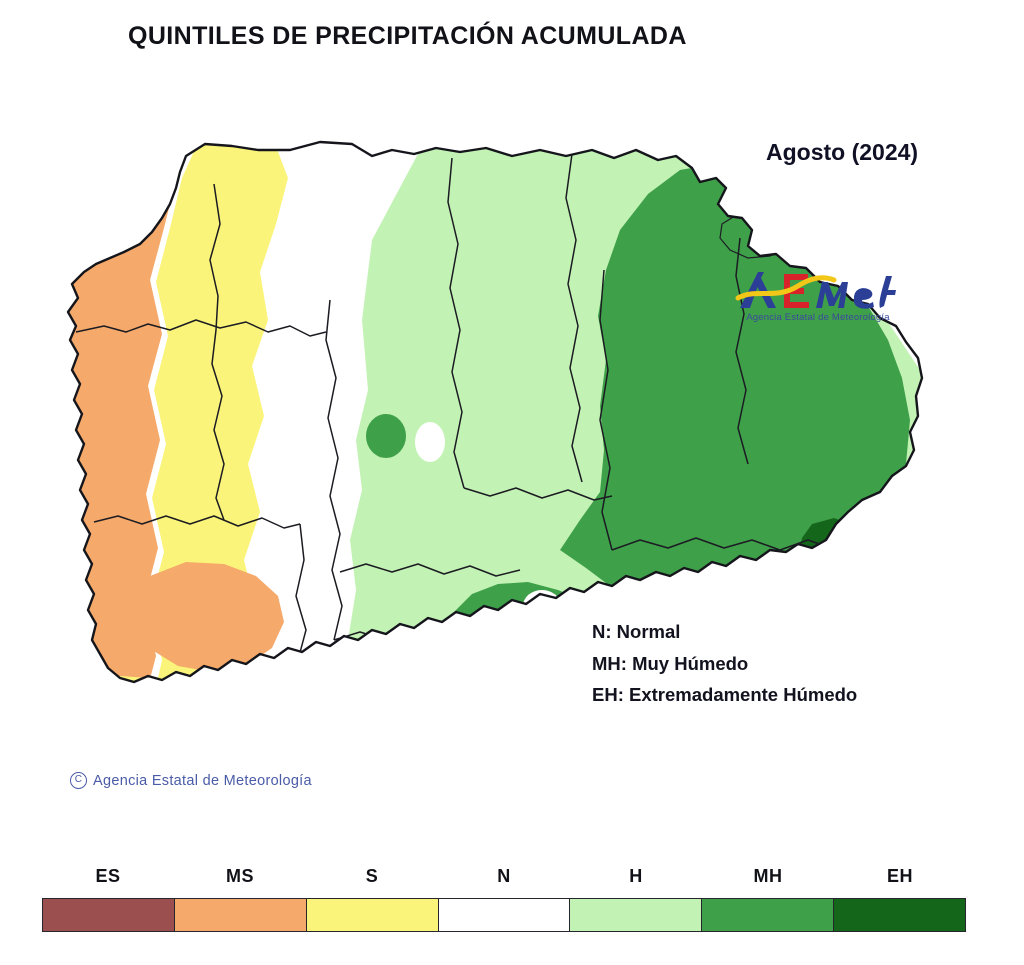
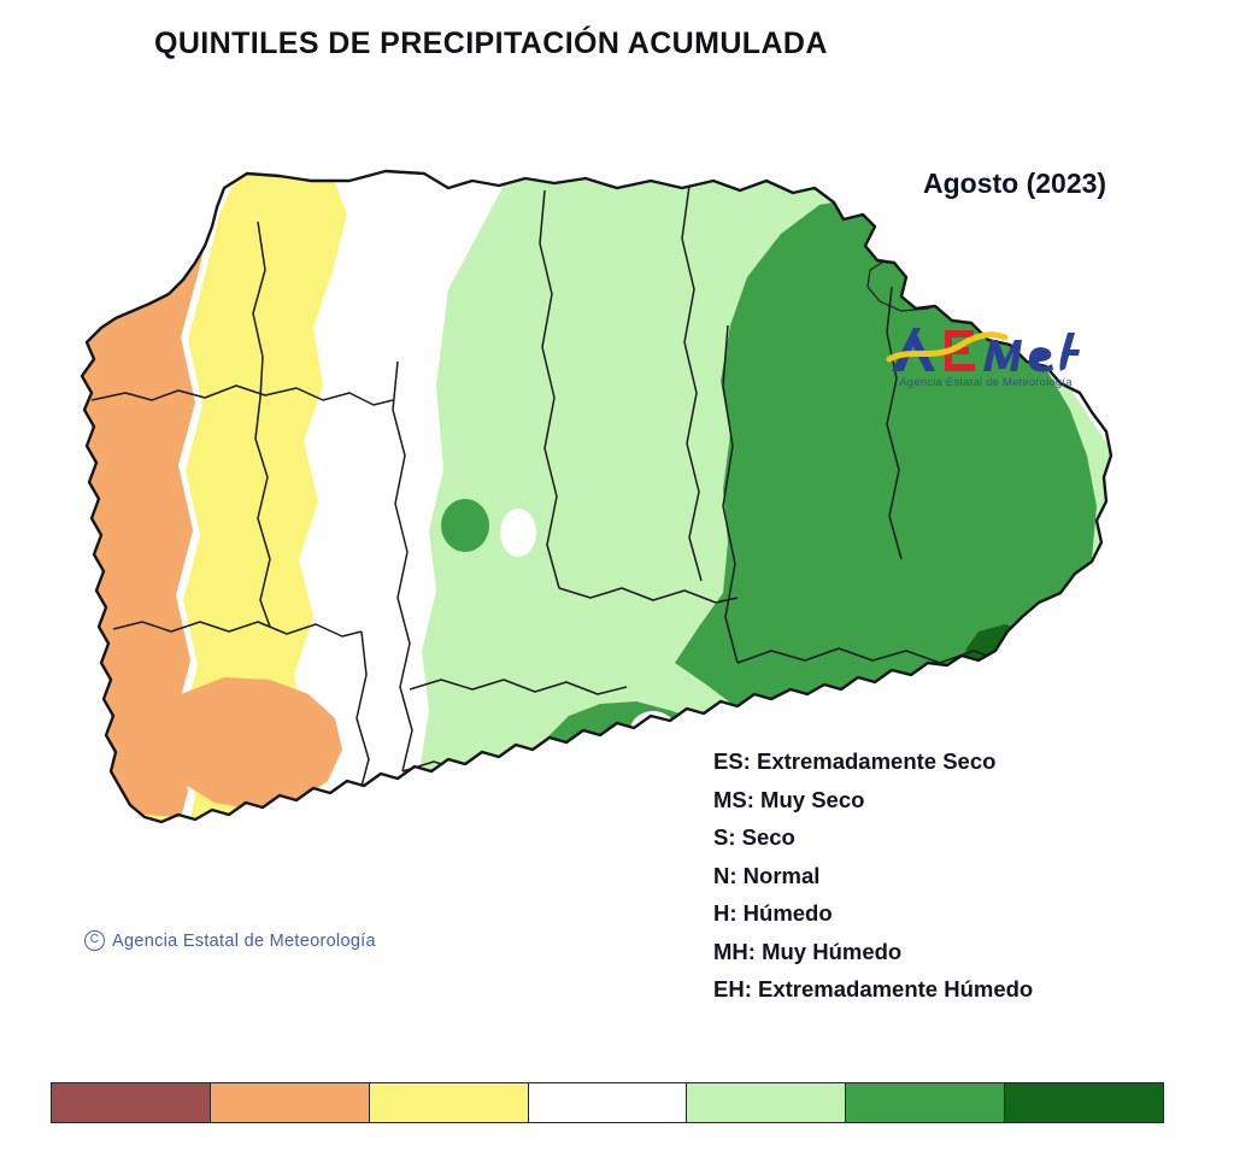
  QUINTILES DE PRECIPITACIÓN ACUMULADA
- Agosto (2024)
+ Agosto (2023)
  Agencia Estatal de Meteorología
  C
  Agencia Estatal de Meteorología
+ ES: Extremadamente Seco
+ MS: Muy Seco
+ S: Seco
  N: Normal
+ H: Húmedo
  MH: Muy Húmedo
  EH: Extremadamente Húmedo
- ES
- MS
- S
- N
- H
- MH
- EH
